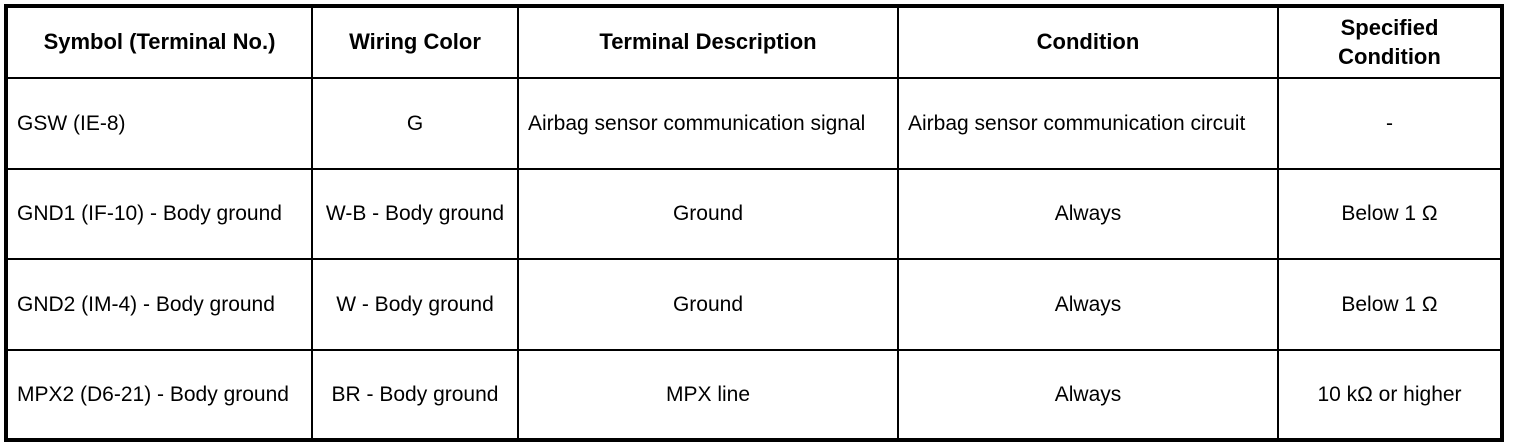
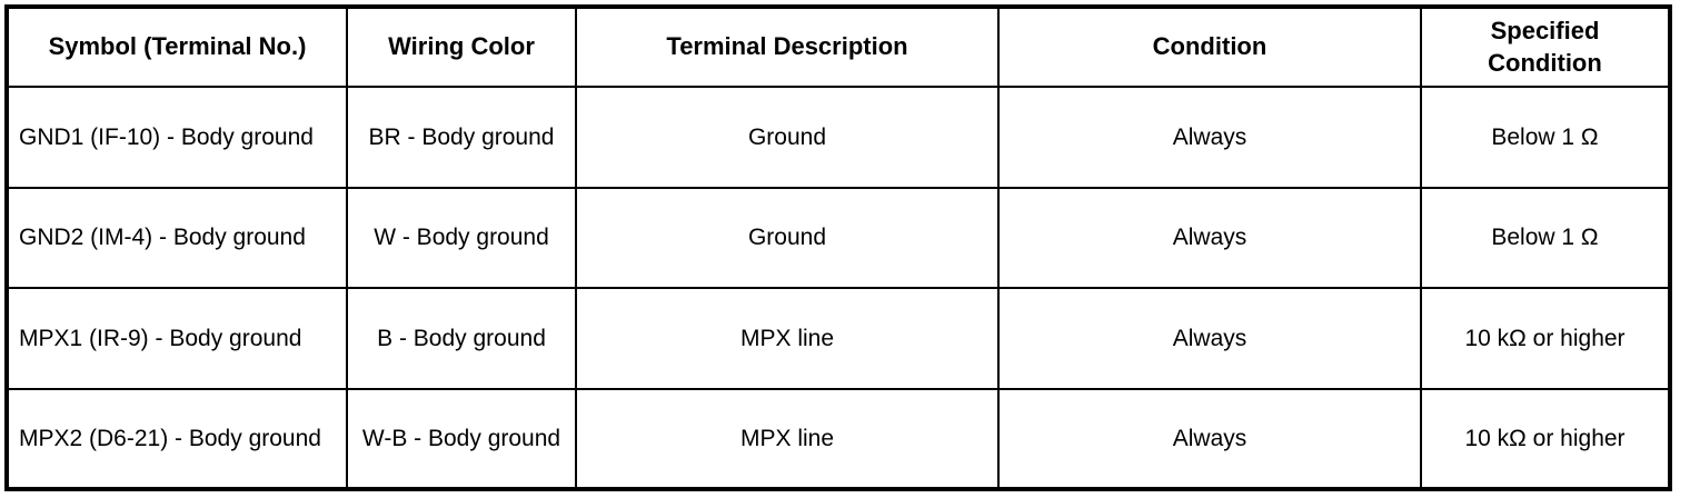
  Symbol (Terminal No.)	Wiring Color	Terminal Description	Condition	Specified Condition
- GSW (IE-8)	G	Airbag sensor communication signal	Airbag sensor communication circuit	-
- GND1 (IF-10) - Body ground	W-B - Body ground	Ground	Always	Below 1 Ω
+ GND1 (IF-10) - Body ground	BR - Body ground	Ground	Always	Below 1 Ω
  GND2 (IM-4) - Body ground	W - Body ground	Ground	Always	Below 1 Ω
+ MPX1 (IR-9) - Body ground	B - Body ground	MPX line	Always	10 kΩ or higher
- MPX2 (D6-21) - Body ground	BR - Body ground	MPX line	Always	10 kΩ or higher
+ MPX2 (D6-21) - Body ground	W-B - Body ground	MPX line	Always	10 kΩ or higher
